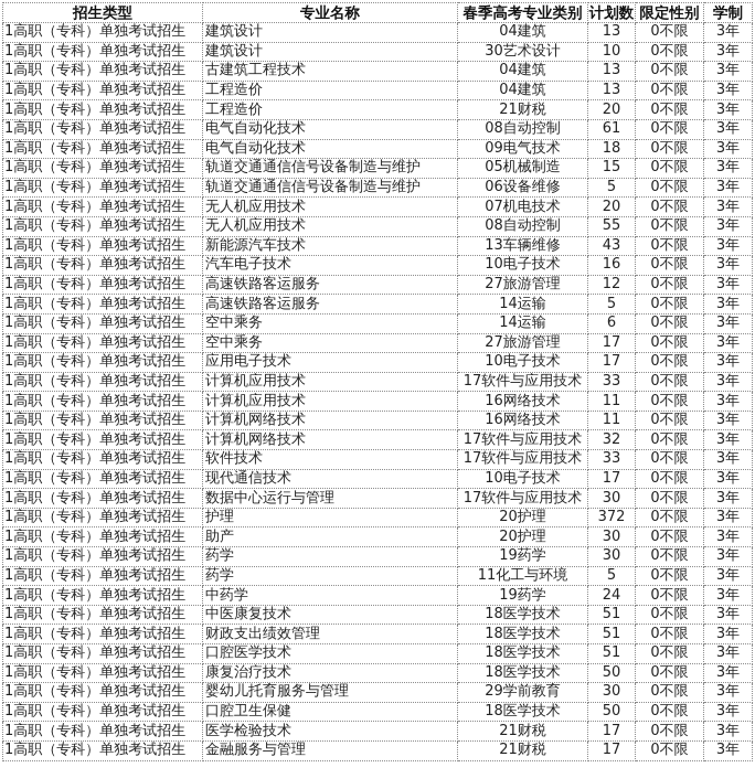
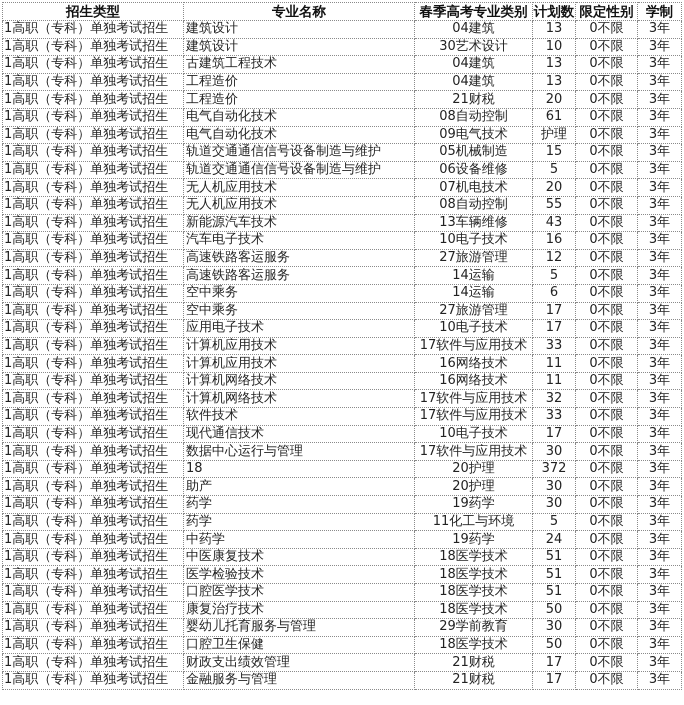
  招生类型	专业名称	春季高考专业类别	计划数	限定性别	学制
  1高职（专科）单独考试招生	建筑设计	04建筑	13	0不限	3年
  1高职（专科）单独考试招生	建筑设计	30艺术设计	10	0不限	3年
  1高职（专科）单独考试招生	古建筑工程技术	04建筑	13	0不限	3年
  1高职（专科）单独考试招生	工程造价	04建筑	13	0不限	3年
  1高职（专科）单独考试招生	工程造价	21财税	20	0不限	3年
  1高职（专科）单独考试招生	电气自动化技术	08自动控制	61	0不限	3年
- 1高职（专科）单独考试招生	电气自动化技术	09电气技术	18	0不限	3年
+ 1高职（专科）单独考试招生	电气自动化技术	09电气技术	护理	0不限	3年
  1高职（专科）单独考试招生	轨道交通通信信号设备制造与维护	05机械制造	15	0不限	3年
  1高职（专科）单独考试招生	轨道交通通信信号设备制造与维护	06设备维修	5	0不限	3年
  1高职（专科）单独考试招生	无人机应用技术	07机电技术	20	0不限	3年
  1高职（专科）单独考试招生	无人机应用技术	08自动控制	55	0不限	3年
  1高职（专科）单独考试招生	新能源汽车技术	13车辆维修	43	0不限	3年
  1高职（专科）单独考试招生	汽车电子技术	10电子技术	16	0不限	3年
  1高职（专科）单独考试招生	高速铁路客运服务	27旅游管理	12	0不限	3年
  1高职（专科）单独考试招生	高速铁路客运服务	14运输	5	0不限	3年
  1高职（专科）单独考试招生	空中乘务	14运输	6	0不限	3年
  1高职（专科）单独考试招生	空中乘务	27旅游管理	17	0不限	3年
  1高职（专科）单独考试招生	应用电子技术	10电子技术	17	0不限	3年
  1高职（专科）单独考试招生	计算机应用技术	17软件与应用技术	33	0不限	3年
  1高职（专科）单独考试招生	计算机应用技术	16网络技术	11	0不限	3年
  1高职（专科）单独考试招生	计算机网络技术	16网络技术	11	0不限	3年
  1高职（专科）单独考试招生	计算机网络技术	17软件与应用技术	32	0不限	3年
  1高职（专科）单独考试招生	软件技术	17软件与应用技术	33	0不限	3年
  1高职（专科）单独考试招生	现代通信技术	10电子技术	17	0不限	3年
  1高职（专科）单独考试招生	数据中心运行与管理	17软件与应用技术	30	0不限	3年
- 1高职（专科）单独考试招生	护理	20护理	372	0不限	3年
+ 1高职（专科）单独考试招生	18	20护理	372	0不限	3年
  1高职（专科）单独考试招生	助产	20护理	30	0不限	3年
  1高职（专科）单独考试招生	药学	19药学	30	0不限	3年
  1高职（专科）单独考试招生	药学	11化工与环境	5	0不限	3年
  1高职（专科）单独考试招生	中药学	19药学	24	0不限	3年
  1高职（专科）单独考试招生	中医康复技术	18医学技术	51	0不限	3年
- 1高职（专科）单独考试招生	财政支出绩效管理	18医学技术	51	0不限	3年
+ 1高职（专科）单独考试招生	医学检验技术	18医学技术	51	0不限	3年
  1高职（专科）单独考试招生	口腔医学技术	18医学技术	51	0不限	3年
  1高职（专科）单独考试招生	康复治疗技术	18医学技术	50	0不限	3年
  1高职（专科）单独考试招生	婴幼儿托育服务与管理	29学前教育	30	0不限	3年
  1高职（专科）单独考试招生	口腔卫生保健	18医学技术	50	0不限	3年
- 1高职（专科）单独考试招生	医学检验技术	21财税	17	0不限	3年
+ 1高职（专科）单独考试招生	财政支出绩效管理	21财税	17	0不限	3年
  1高职（专科）单独考试招生	金融服务与管理	21财税	17	0不限	3年
